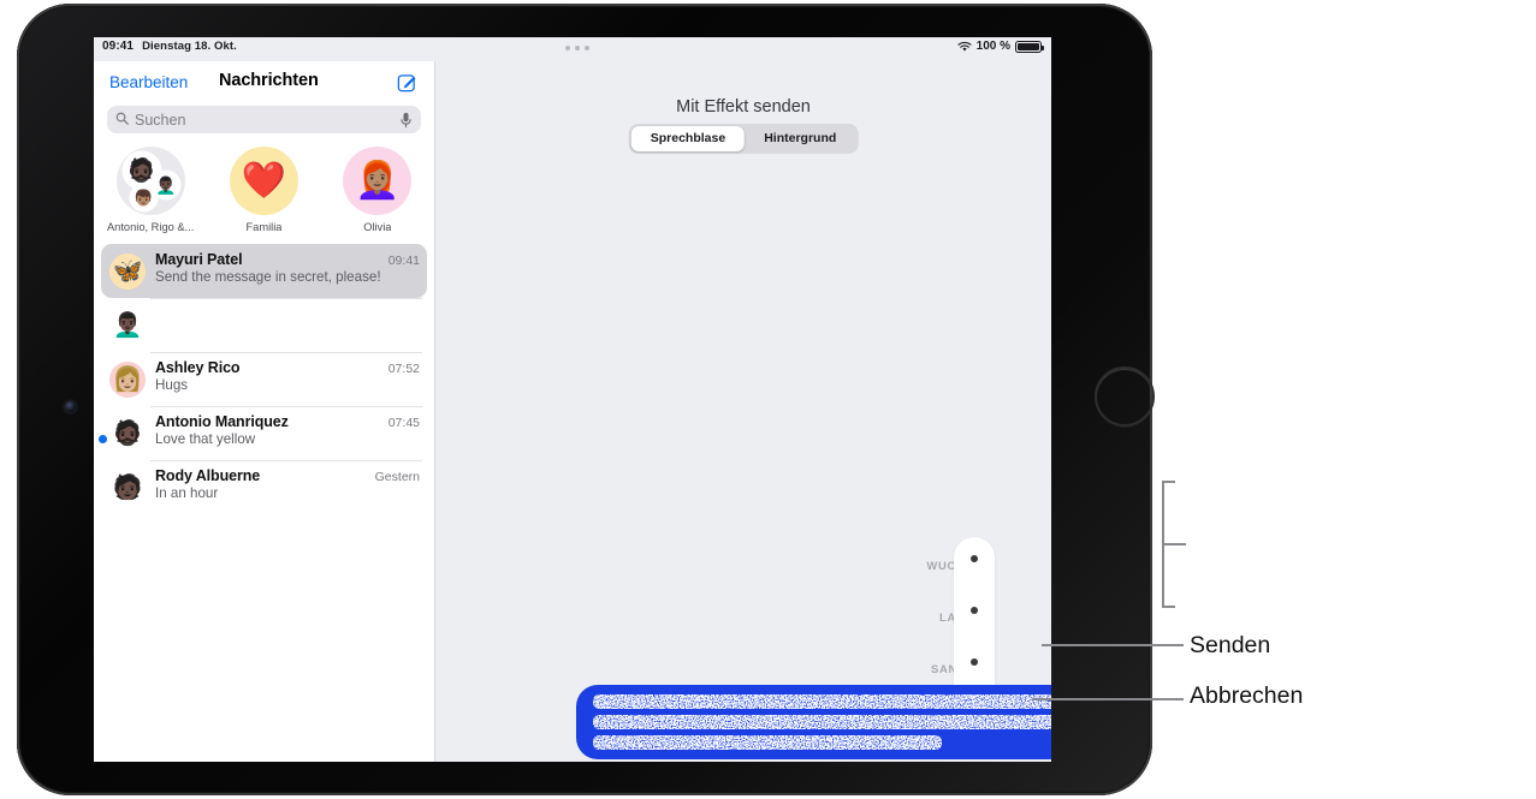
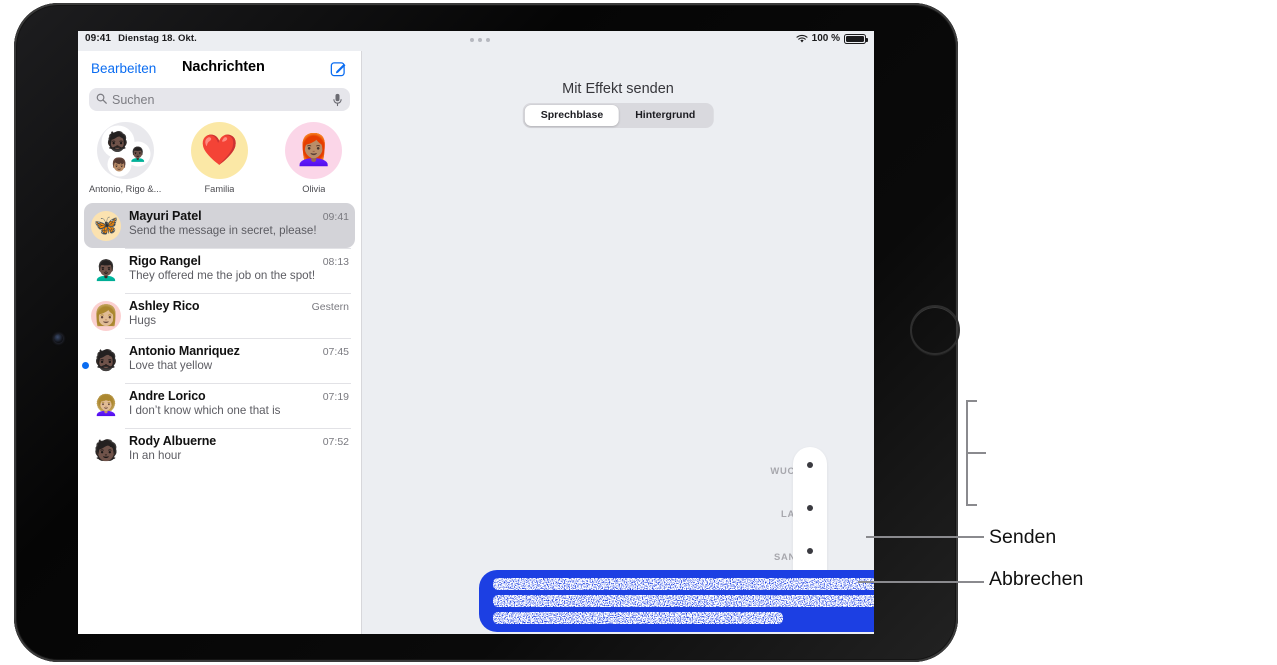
  09:41
  Dienstag 18. Okt.
  100 %
  Bearbeiten
  Nachrichten
  Suchen
  🧔🏿
  👨🏿‍🦱
  👦🏽
  Antonio, Rigo &...
  ❤️
  Familia
  👩🏽‍🦰
  Olivia
  🦋
  Mayuri Patel
  09:41
  Send the message in secret, please!
  👨🏿‍🦱
+ Rigo Rangel
+ 08:13
+ They offered me the job on the spot!
  👩🏼
  Ashley Rico
- 07:52
+ Gestern
  Hugs
  🧔🏿
  Antonio Manriquez
  07:45
  Love that yellow
+ 👩🏼‍🦱
+ Andre Lorico
+ 07:19
+ I don’t know which one that is
  🧑🏿
  Rody Albuerne
- Gestern
+ 07:52
  In an hour
  Mit Effekt senden
  Sprechblase
  Hintergrund
  Senden
  Abbrechen
